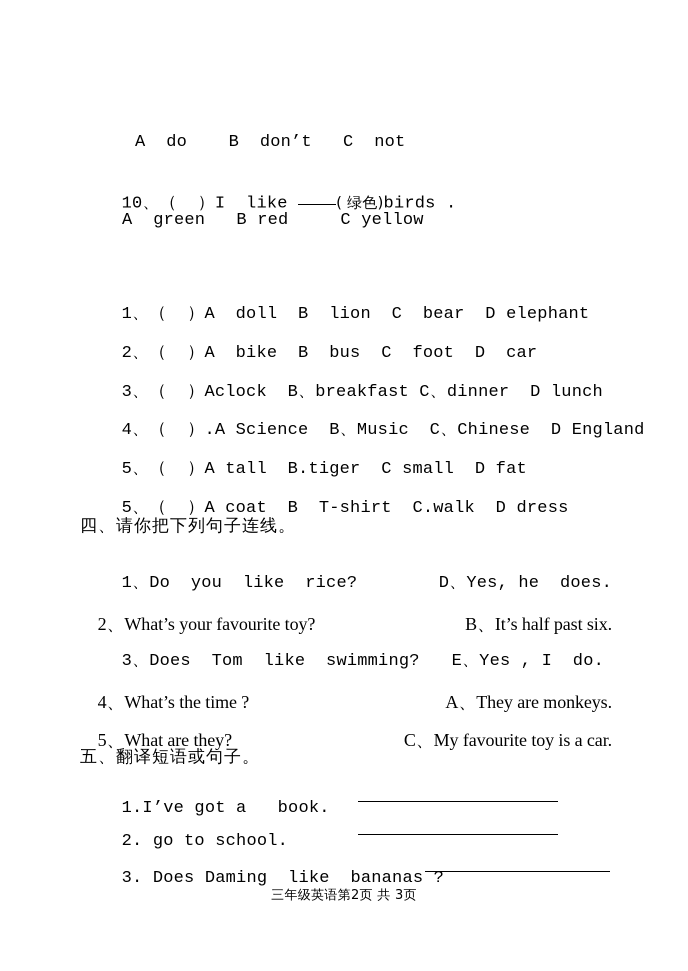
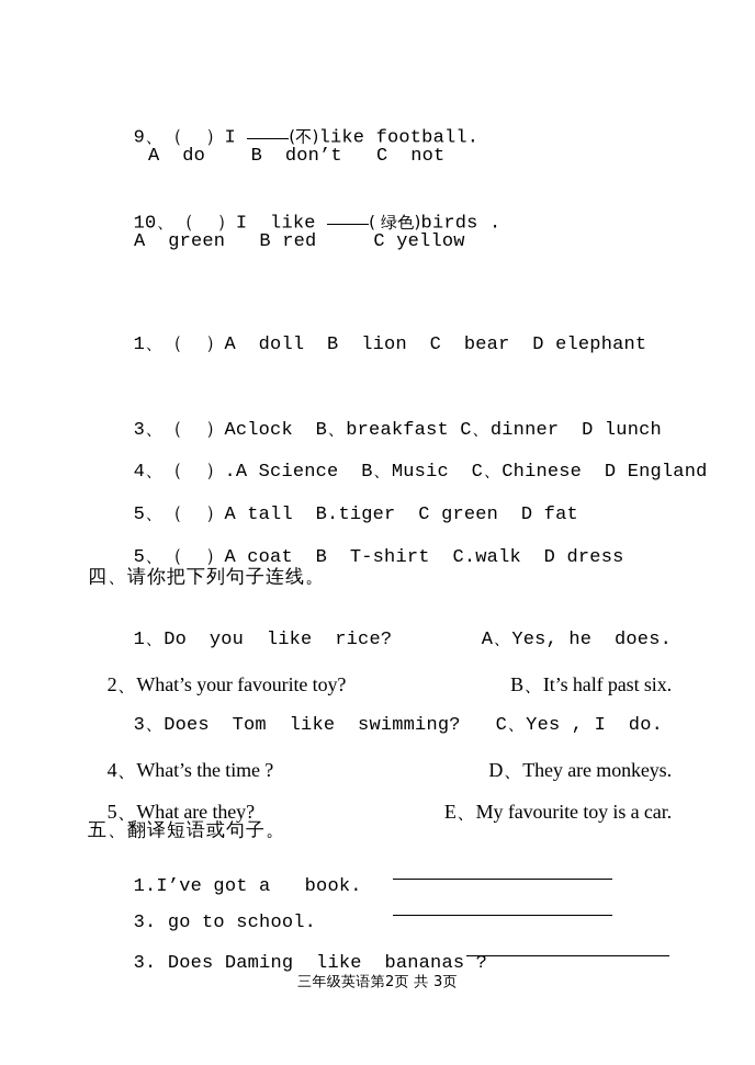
+ 9、（ ）I (不)like football.
  A do B don’t C not
  10、（ ）I like ( 绿色)birds .
  A green B red C yellow
  1、（ ）A doll B lion C bear D elephant
- 2、（ ）A bike B bus C foot D car
  3、（ ）Aclock B、breakfast C、dinner D lunch
  4、（ ）.A Science B、Music C、Chinese D England
- 5、（ ）A tall B.tiger C small D fat
+ 5、（ ）A tall B.tiger C green D fat
  5、（ ）A coat B T-shirt C.walk D dress
  四、请你把下列句子连线。
  1、Do you like rice?
  2、What’s your favourite toy?
  3、Does Tom like swimming?
  4、What’s the time ?
  5、What are they?
- D、Yes, he does.
+ A、Yes, he does.
  B、It’s half past six.
- E、Yes , I do.
+ C、Yes , I do.
- A、They are monkeys.
+ D、They are monkeys.
- C、My favourite toy is a car.
+ E、My favourite toy is a car.
  五、翻译短语或句子。
  1.I’ve got a book.
- 2. go to school.
+ 3. go to school.
  3. Does Daming like bananas ?
  三年级英语第2页 共 3页
